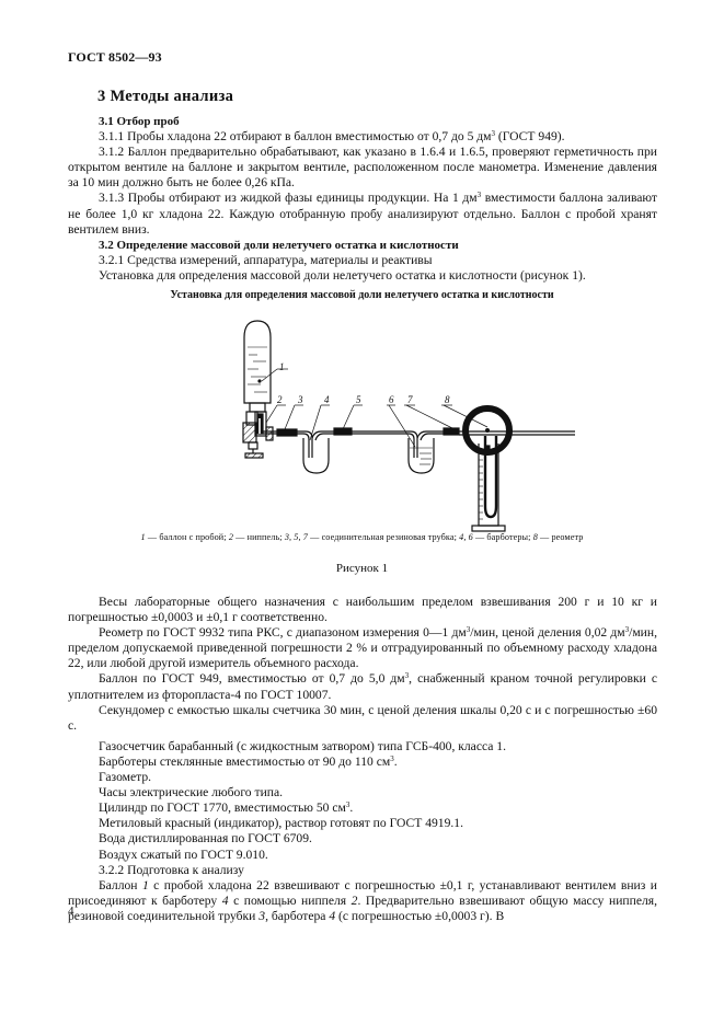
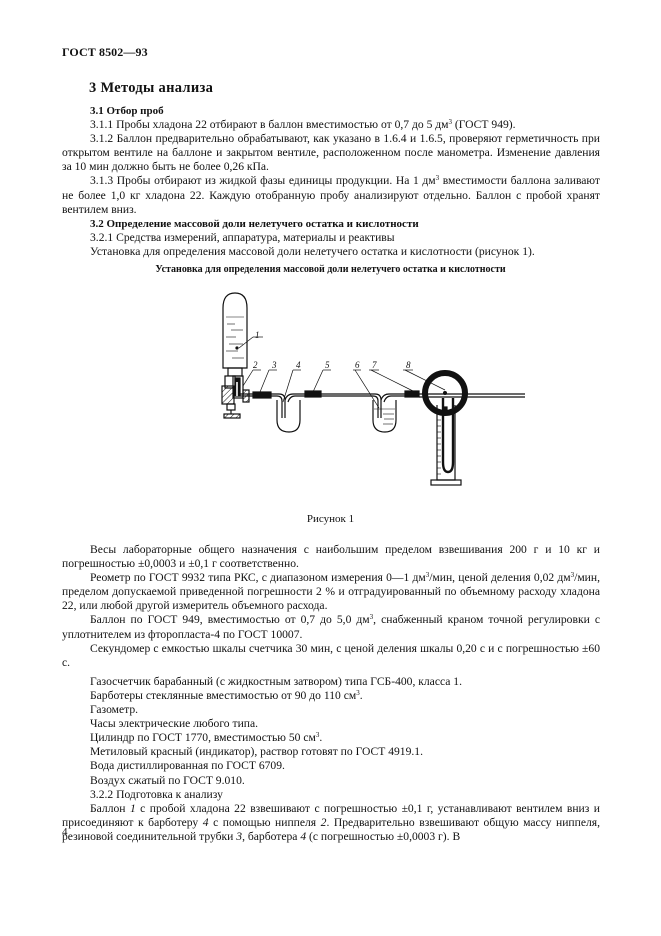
  ГОСТ 8502—93
  3 Методы анализа
  3.1 Отбор проб
  3.1.1 Пробы хладона 22 отбирают в баллон вместимостью от 0,7 до 5 дм3 (ГОСТ 949).
  3.1.2 Баллон предварительно обрабатывают, как указано в 1.6.4 и 1.6.5, проверяют герметичность при открытом вентиле на баллоне и закрытом вентиле, расположенном после манометра. Изменение давления за 10 мин должно быть не более 0,26 кПа.
  3.1.3 Пробы отбирают из жидкой фазы единицы продукции. На 1 дм3 вместимости баллона заливают не более 1,0 кг хладона 22. Каждую отобранную пробу анализируют отдельно. Баллон с пробой хранят вентилем вниз.
  3.2 Определение массовой доли нелетучего остатка и кислотности
  3.2.1 Средства измерений, аппаратура, материалы и реактивы
  Установка для определения массовой доли нелетучего остатка и кислотности (рисунок 1).
  Установка для определения массовой доли нелетучего остатка и кислотности
  1
  2
  3
  4
  5
  6
  7
  8
- 1 — баллон с пробой; 2 — ниппель; 3, 5, 7 — соединительная резиновая трубка; 4, 6 — барботеры; 8 — реометр
  Рисунок 1
  Весы лабораторные общего назначения с наибольшим пределом взвешивания 200 г и 10 кг и погрешностью ±0,0003 и ±0,1 г соответственно.
  Реометр по ГОСТ 9932 типа РКС, с диапазоном измерения 0—1 дм3/мин, ценой деления 0,02 дм3/мин, пределом допускаемой приведенной погрешности 2 % и отградуированный по объемному расходу хладона 22, или любой другой измеритель объемного расхода.
  Баллон по ГОСТ 949, вместимостью от 0,7 до 5,0 дм3, снабженный краном точной регулировки с уплотнителем из фторопласта-4 по ГОСТ 10007.
  Секундомер с емкостью шкалы счетчика 30 мин, с ценой деления шкалы 0,20 с и с погрешностью ±60 с.
  Газосчетчик барабанный (с жидкостным затвором) типа ГСБ-400, класса 1.
  Барботеры стеклянные вместимостью от 90 до 110 см3.
  Газометр.
  Часы электрические любого типа.
  Цилиндр по ГОСТ 1770, вместимостью 50 см3.
  Метиловый красный (индикатор), раствор готовят по ГОСТ 4919.1.
  Вода дистиллированная по ГОСТ 6709.
  Воздух сжатый по ГОСТ 9.010.
  3.2.2 Подготовка к анализу
  Баллон 1 с пробой хладона 22 взвешивают с погрешностью ±0,1 г, устанавливают вентилем вниз и присоединяют к барботеру 4 с помощью ниппеля 2. Предварительно взвешивают общую массу ниппеля, резиновой соединительной трубки 3, барботера 4 (с погрешностью ±0,0003 г). В
  4
